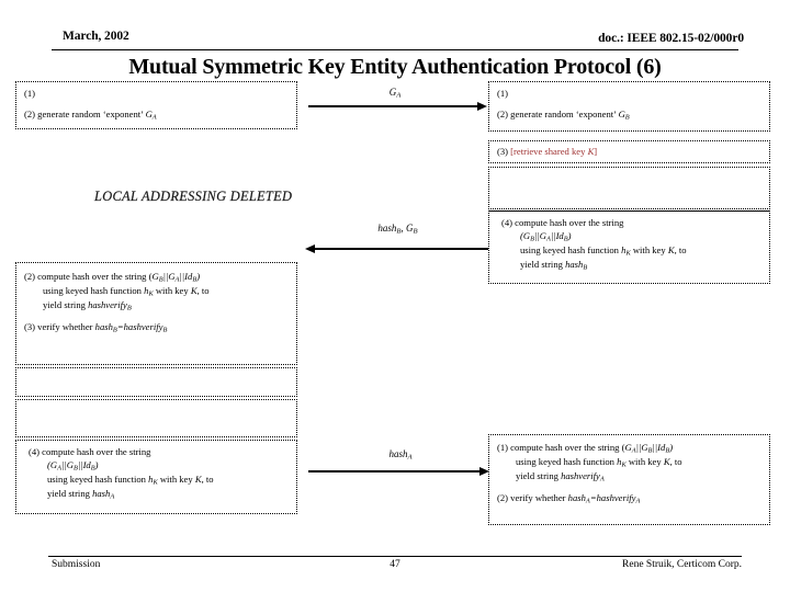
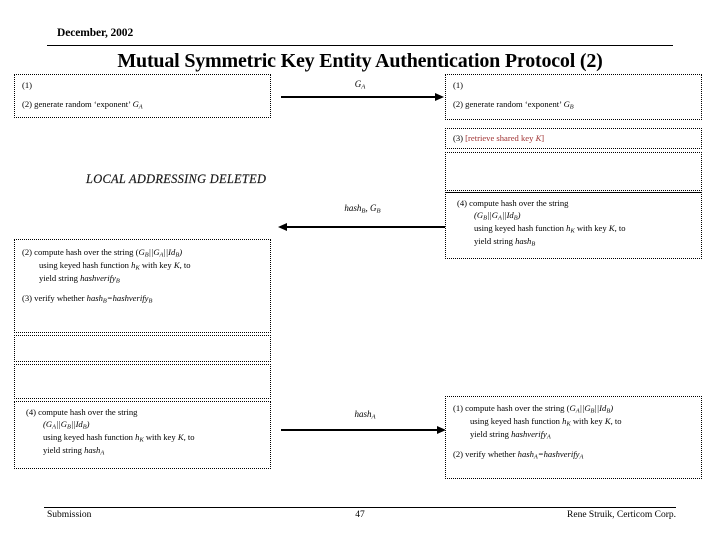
- March, 2002
+ December, 2002
- doc.: IEEE 802.15-02/000r0
- Mutual Symmetric Key Entity Authentication Protocol (6)
+ Mutual Symmetric Key Entity Authentication Protocol (2)
  (1)
  (2) generate random ‘exponent’ G
  (1)
  (2) generate random ‘exponent’ G
  (3) [retrieve shared key K]
  (4) compute hash over the string
  (G ||G ||Id )
  using keyed hash function h with key K, to
  yield string hash
  LOCAL ADDRESSING DELETED
  hash , G
  (2) compute hash over the string (G ||G ||Id )
  using keyed hash function h with key K, to
  yield string hashverify
  (3) verify whether hash =hashverify
  (4) compute hash over the string
  (G ||G ||Id )
  using keyed hash function h with key K, to
  yield string hash
  hash
  (1) compute hash over the string (G ||G ||Id )
  using keyed hash function h with key K, to
  yield string hashverify
  (2) verify whether hash =hashverify
  Submission
  47
  Rene Struik, Certicom Corp.
